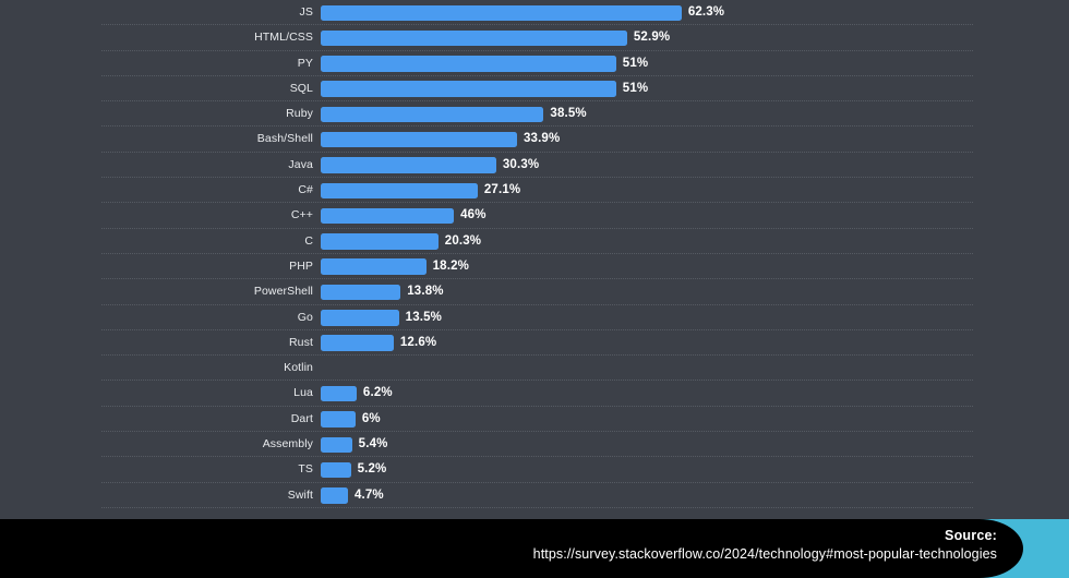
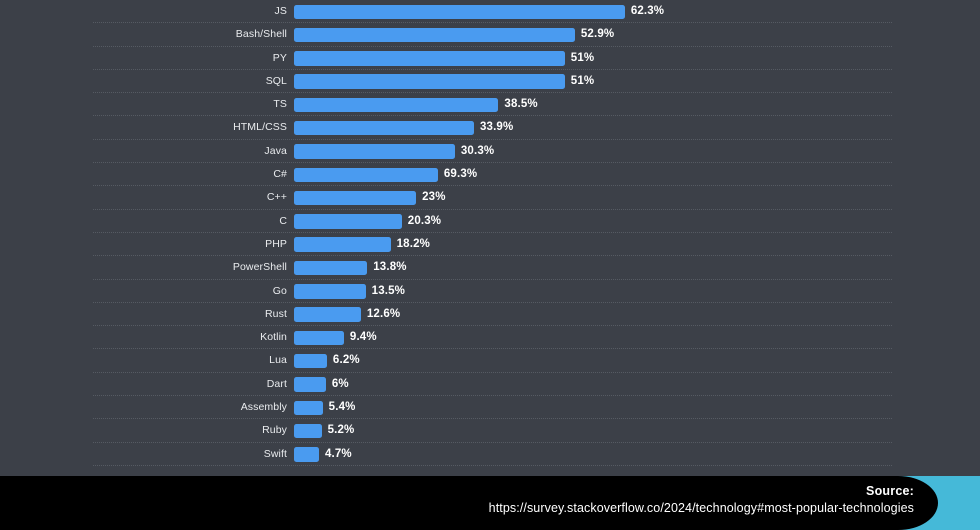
  JS
  62.3%
- HTML/CSS
+ Bash/Shell
  52.9%
  PY
  51%
  SQL
  51%
- Ruby
+ TS
  38.5%
- Bash/Shell
+ HTML/CSS
  33.9%
  Java
  30.3%
  C#
- 27.1%
+ 69.3%
  C++
- 46%
+ 23%
  C
  20.3%
  PHP
  18.2%
  PowerShell
  13.8%
  Go
  13.5%
  Rust
  12.6%
  Kotlin
+ 9.4%
  Lua
  6.2%
  Dart
  6%
  Assembly
  5.4%
- TS
+ Ruby
  5.2%
  Swift
  4.7%
  Source:
  https://survey.stackoverflow.co/2024/technology#most-popular-technologies
